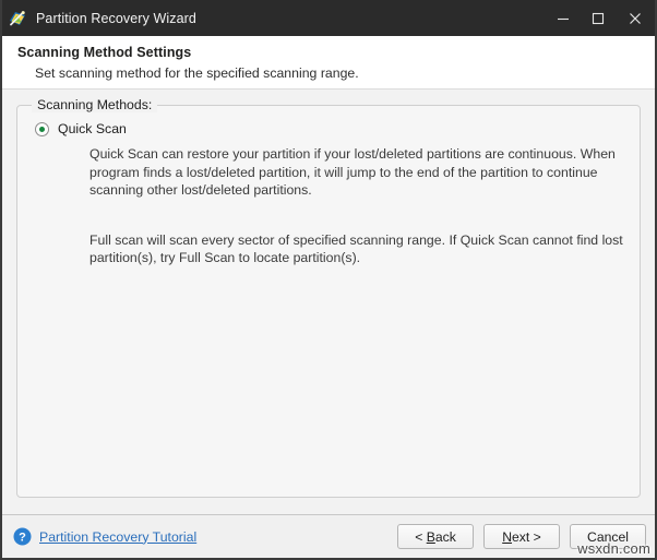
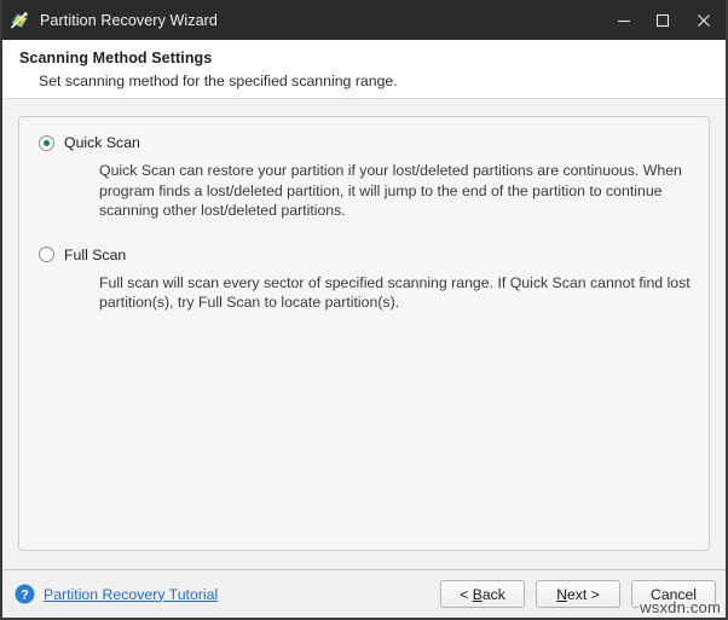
  Partition Recovery Wizard
  Scanning Method Settings
  Set scanning method for the specified scanning range.
- Scanning Methods:
  Quick Scan
  Quick Scan can restore your partition if your lost/deleted partitions are continuous. When program finds a lost/deleted partition, it will jump to the end of the partition to continue scanning other lost/deleted partitions.
+ Full Scan
  Full scan will scan every sector of specified scanning range. If Quick Scan cannot find lost partition(s), try Full Scan to locate partition(s).
  ?
  Partition Recovery Tutorial
  < Back
  Next >
  Cancel
  wsxdn.com
